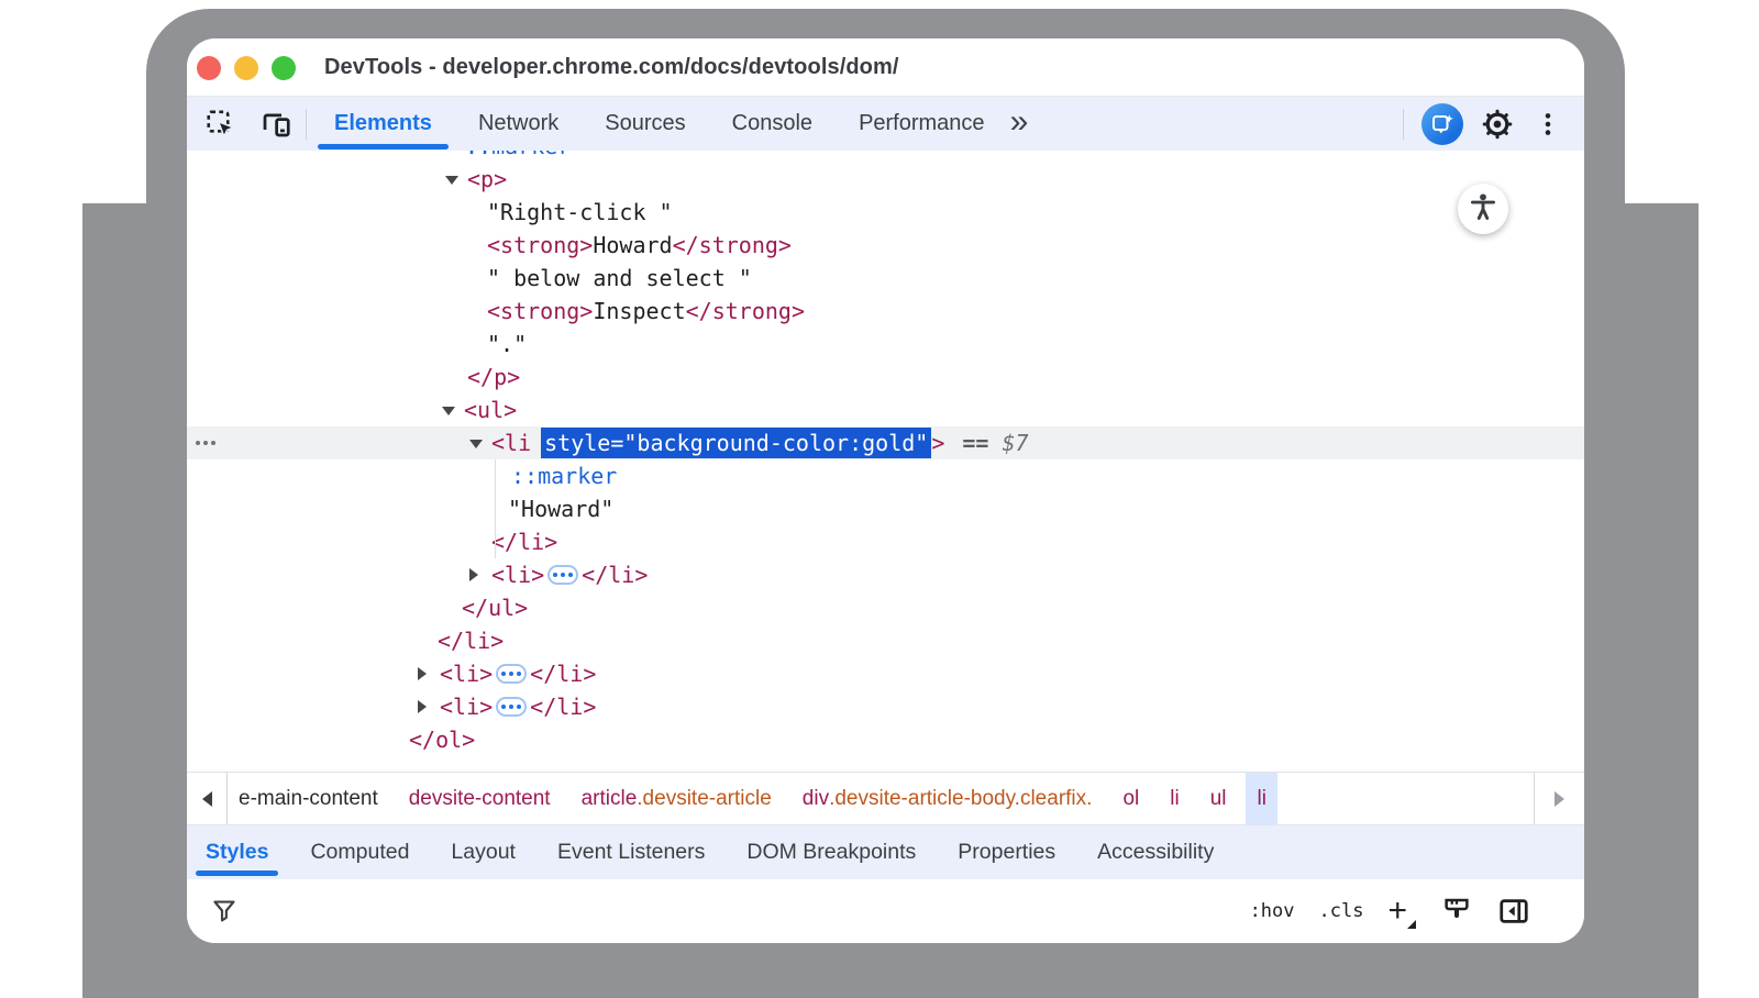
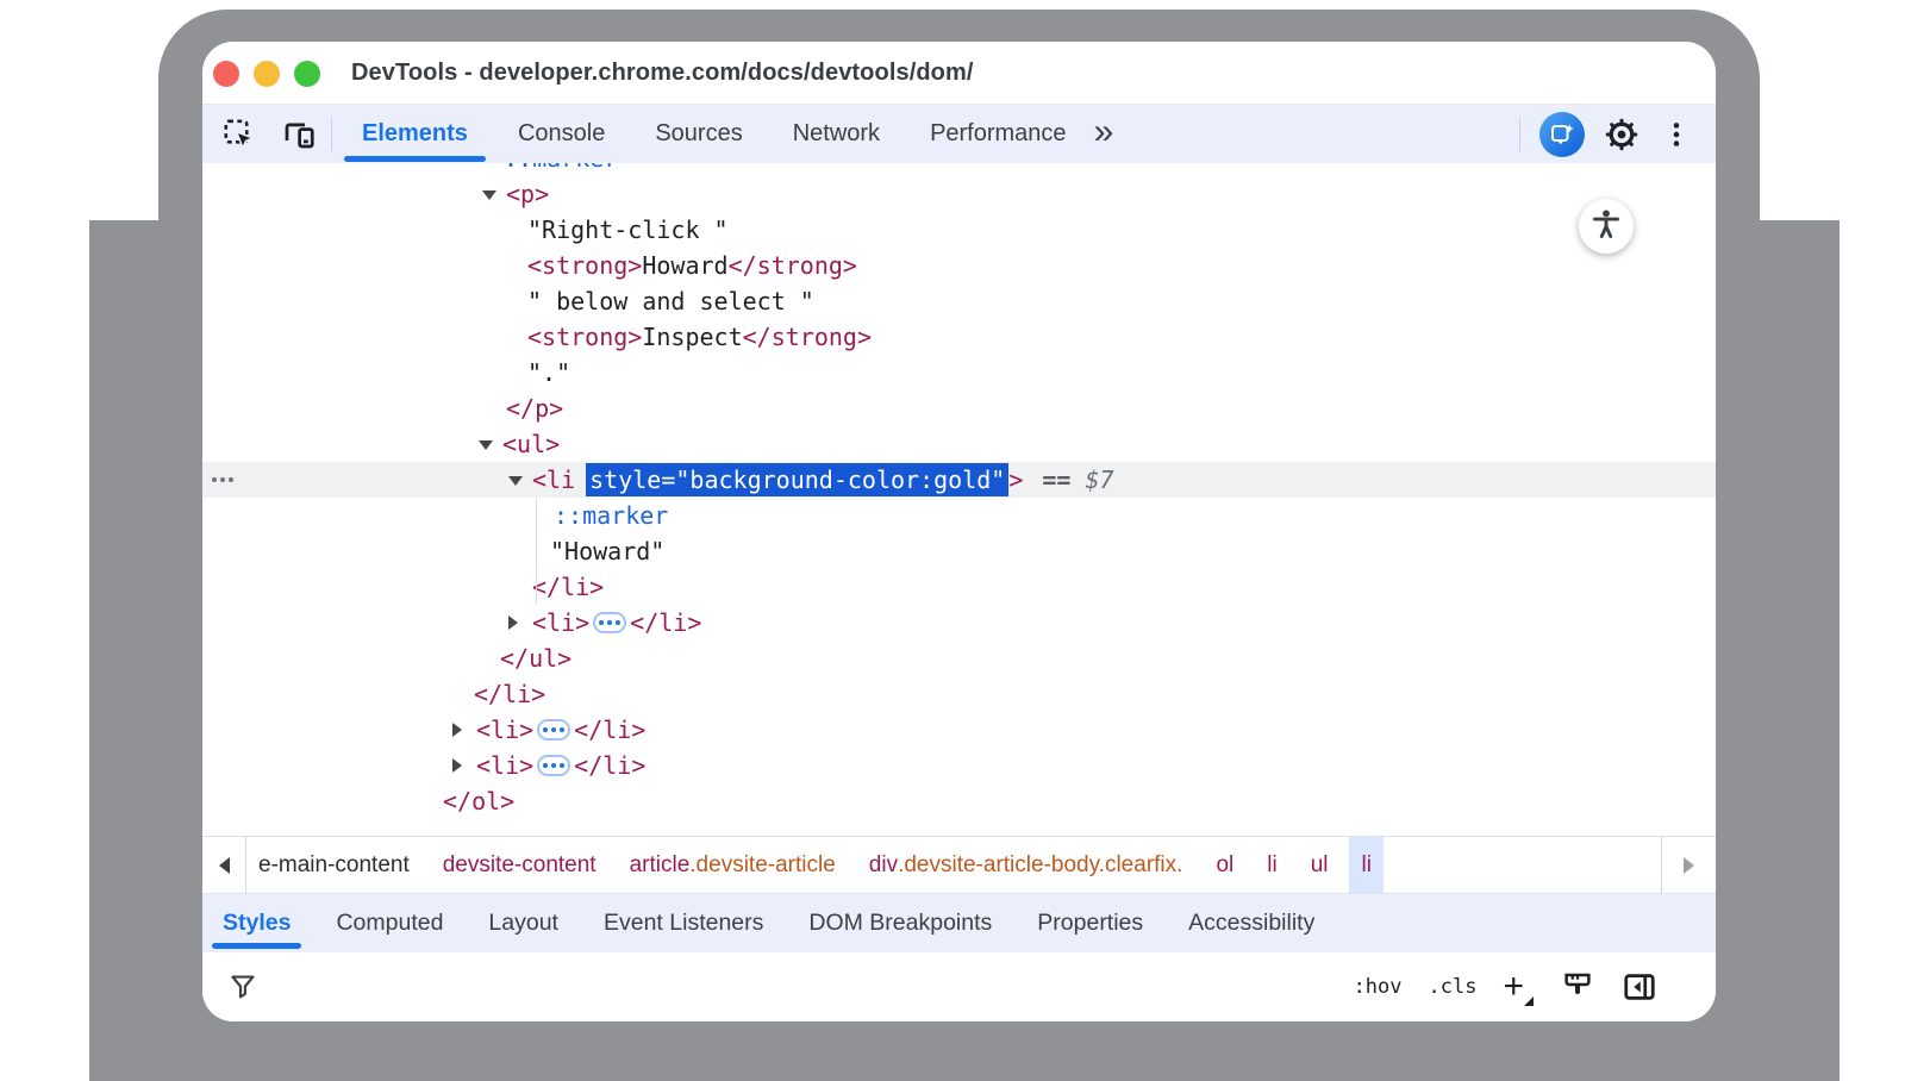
  DevTools - developer.chrome.com/docs/devtools/dom/
  Elements
- Network
+ Console
  Sources
- Console
+ Network
  Performance
  »
  <p>
  "Right-click "
  <strong>
  Howard
  </strong>
  " below and select "
  <strong>
  Inspect
  </strong>
  "."
  </p>
  <ul>
  <li
  style="background-color:gold"
  >
  ==
  $7
  ::marker
  "Howard"
  </li>
  <li>
  </li>
  </ul>
  </li>
  <li>
  </li>
  <li>
  </li>
  </ol>
  e-main-content
  devsite-content
  article
  .devsite-article
  div
  .devsite-article-body.clearfix.
  ol
  li
  ul
  li
  Styles
  Computed
  Layout
  Event Listeners
  DOM Breakpoints
  Properties
  Accessibility
  :hov
  .cls
  +
